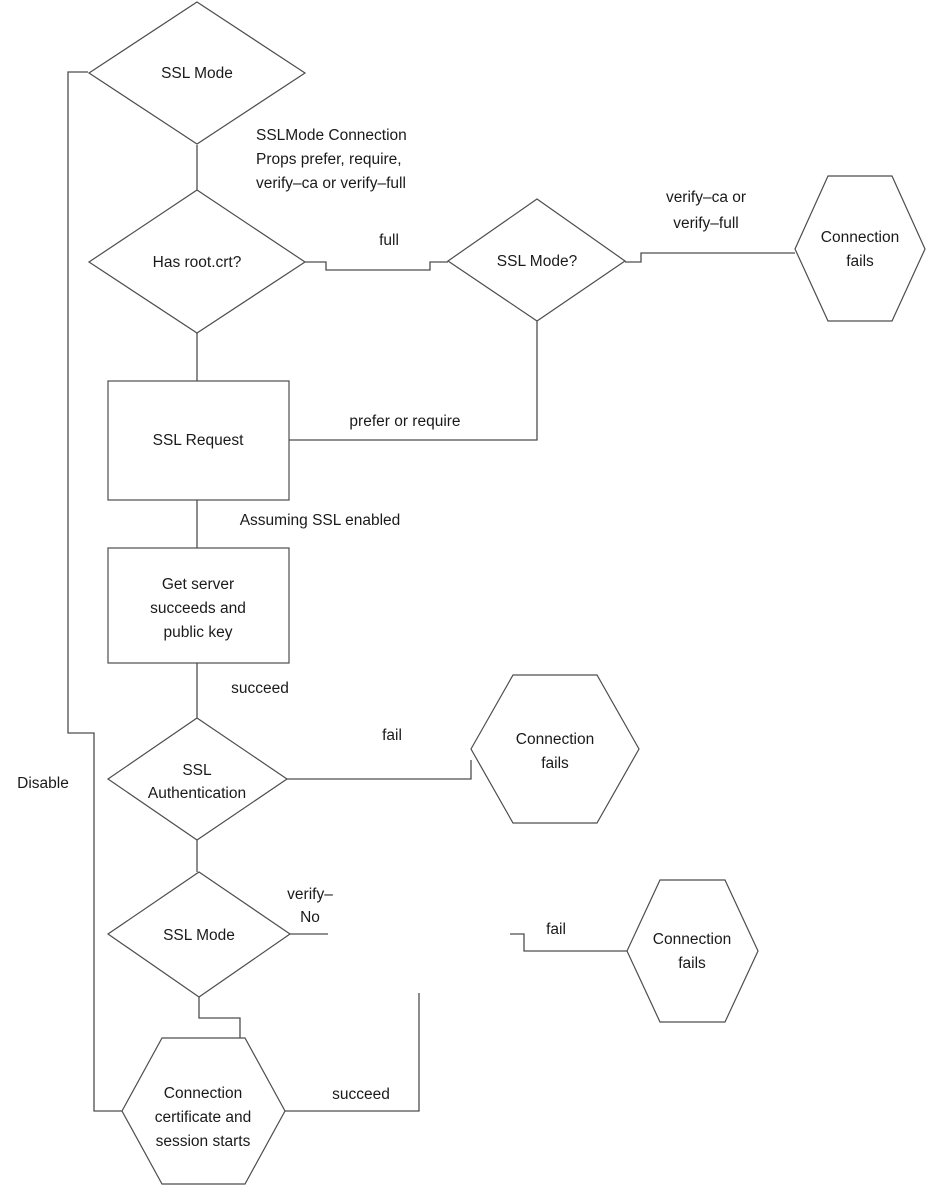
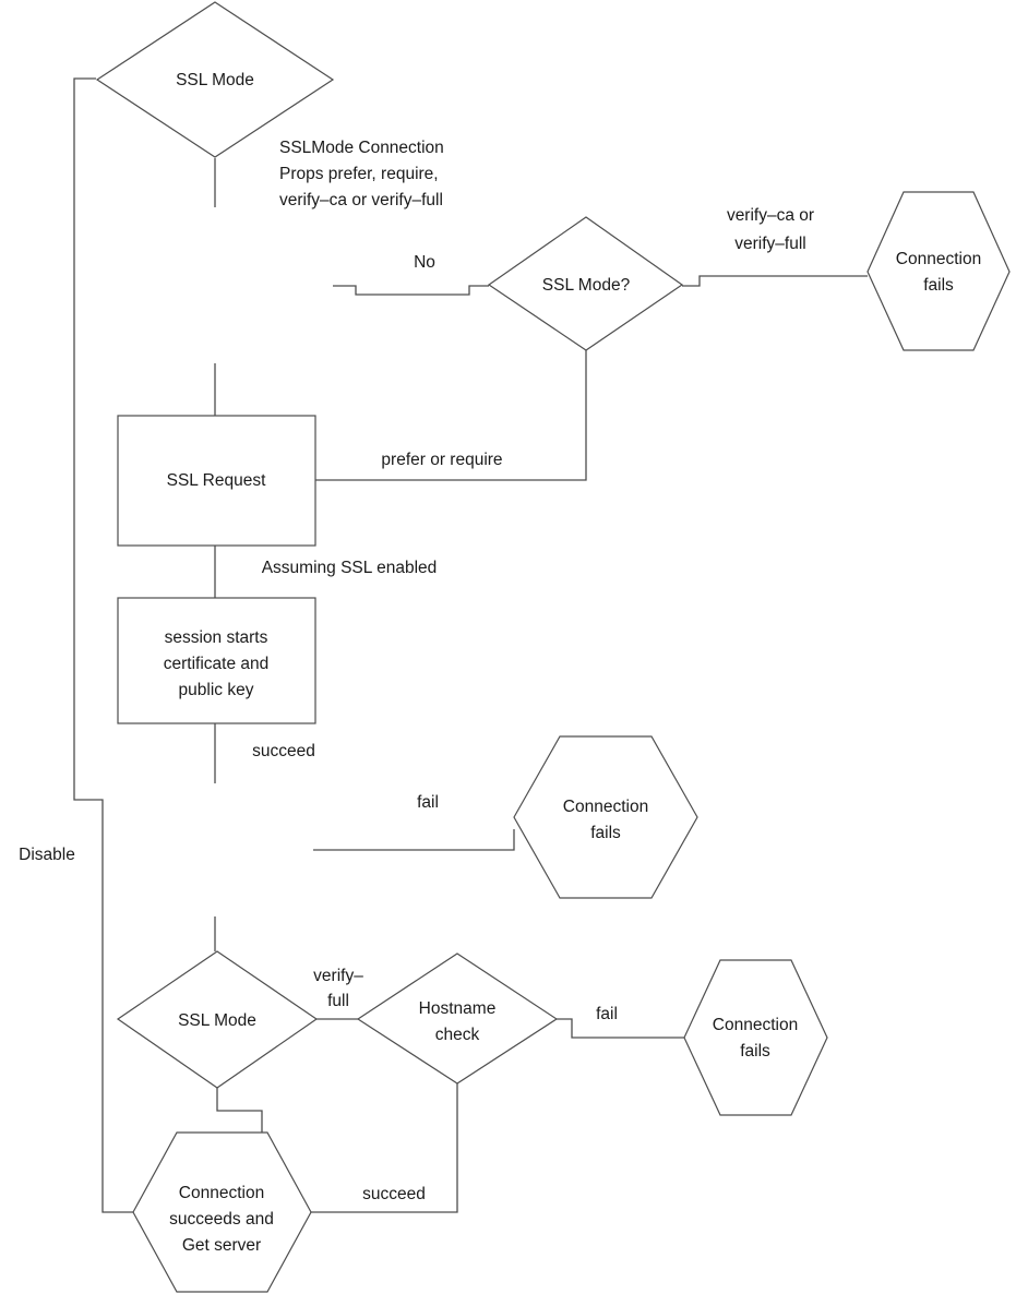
  SSL Mode
- Has root.crt?
  SSL Mode?
  Connection
  fails
  SSL Request
- Get server
+ session starts
- succeeds and
+ certificate and
  public key
- SSL
- Authentication
  Connection
  fails
  SSL Mode
+ Hostname
+ check
  Connection
  fails
  Connection
- certificate and
+ succeeds and
- session starts
+ Get server
  SSLMode Connection
  Props prefer, require,
  verify–ca or verify–full
- full
+ No
  verify–ca or
  verify–full
  prefer or require
  Assuming SSL enabled
  succeed
  fail
  Disable
  verify–
- No
+ full
  fail
  succeed
